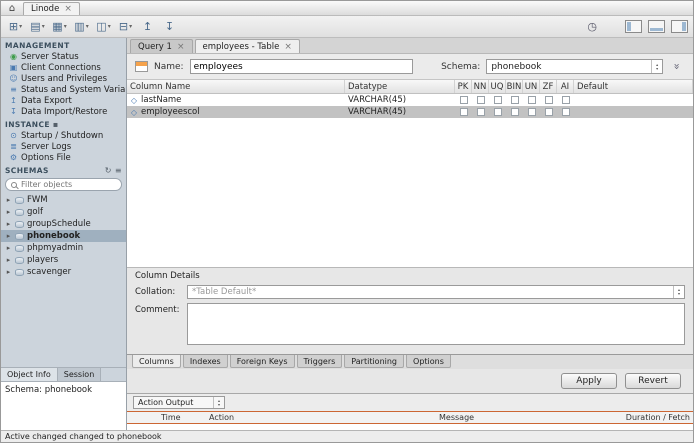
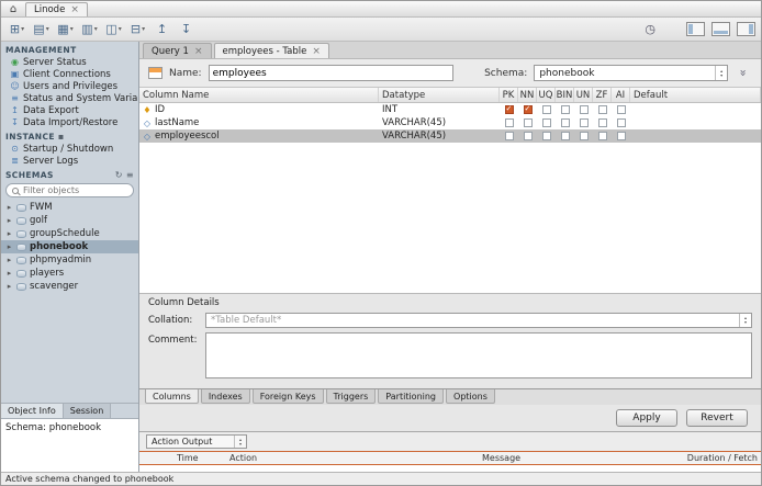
  ⌂
  Linode
  ×
  ⊞
  ▤
  ▦
  ▥
  ◫
  ⊟
  ↥
  ↧
  ◷
  MANAGEMENT
  ◉
  Server Status
  ▣
  Client Connections
  ☺
  Users and Privileges
  ≡
  Status and System Varia
  ↥
  Data Export
  ↧
  Data Import/Restore
  INSTANCE
  ▪
  ⊙
  Startup / Shutdown
  ≣
  Server Logs
- ⚙
- Options File
  SCHEMAS
  ↻
  ≡
  Filter objects
  ▸
  FWM
  ▸
  golf
  ▸
  groupSchedule
  ▸
  phonebook
  ▸
  phpmyadmin
  ▸
  players
  ▸
  scavenger
  Object Info
  Session
  Schema: phonebook
  Query 1
  ×
  employees - Table
  ×
  Name:
  employees
  Schema:
  phonebook
  Column Name
  Datatype
  PK
  NN
  UQ
  BIN
  UN
  ZF
  AI
  Default
+ ♦
+ ID
+ INT
  ◇
  lastName
  VARCHAR(45)
  ◇
  employeescol
  VARCHAR(45)
  Column Details
  Collation:
  *Table Default*
  Comment:
  Columns
  Indexes
  Foreign Keys
  Triggers
  Partitioning
  Options
  Apply
  Revert
  Action Output
  Time
  Action
  Message
  Duration / Fetch
- Active changed changed to phonebook
+ Active schema changed to phonebook
